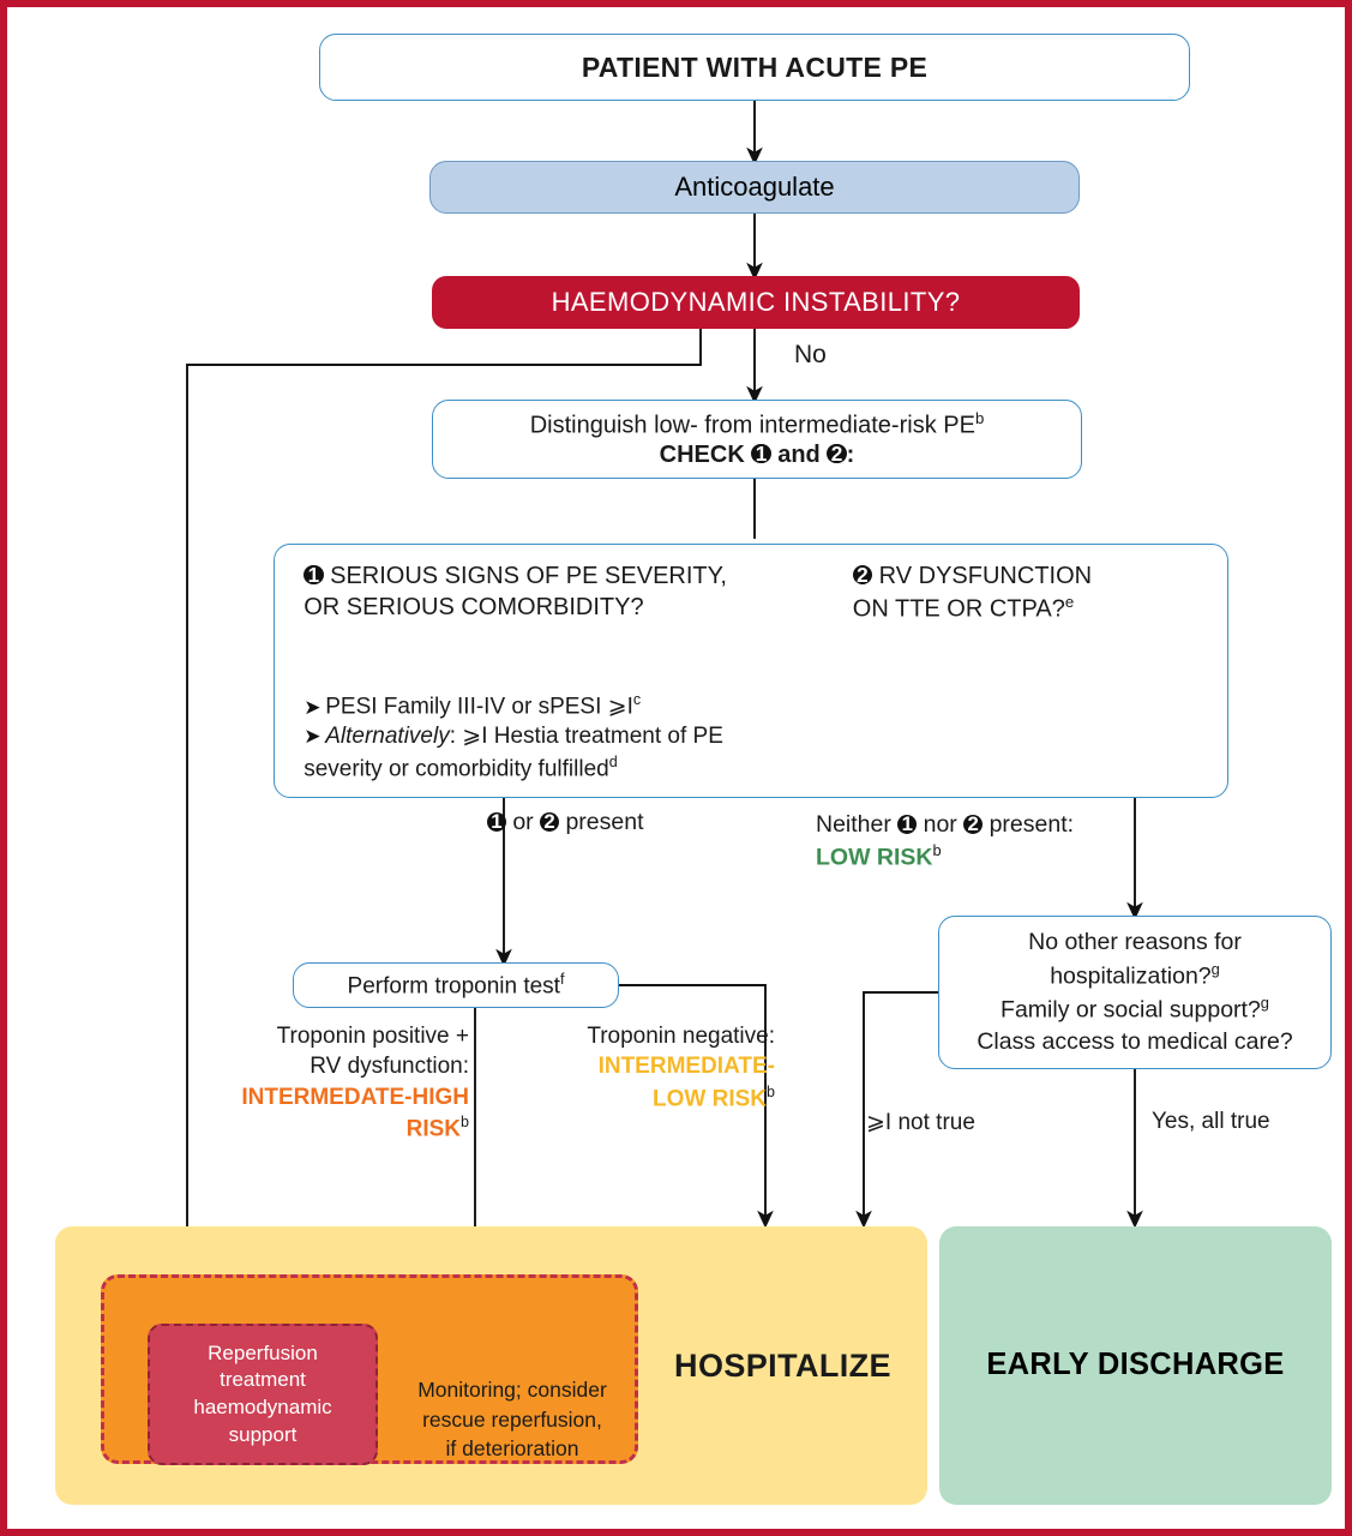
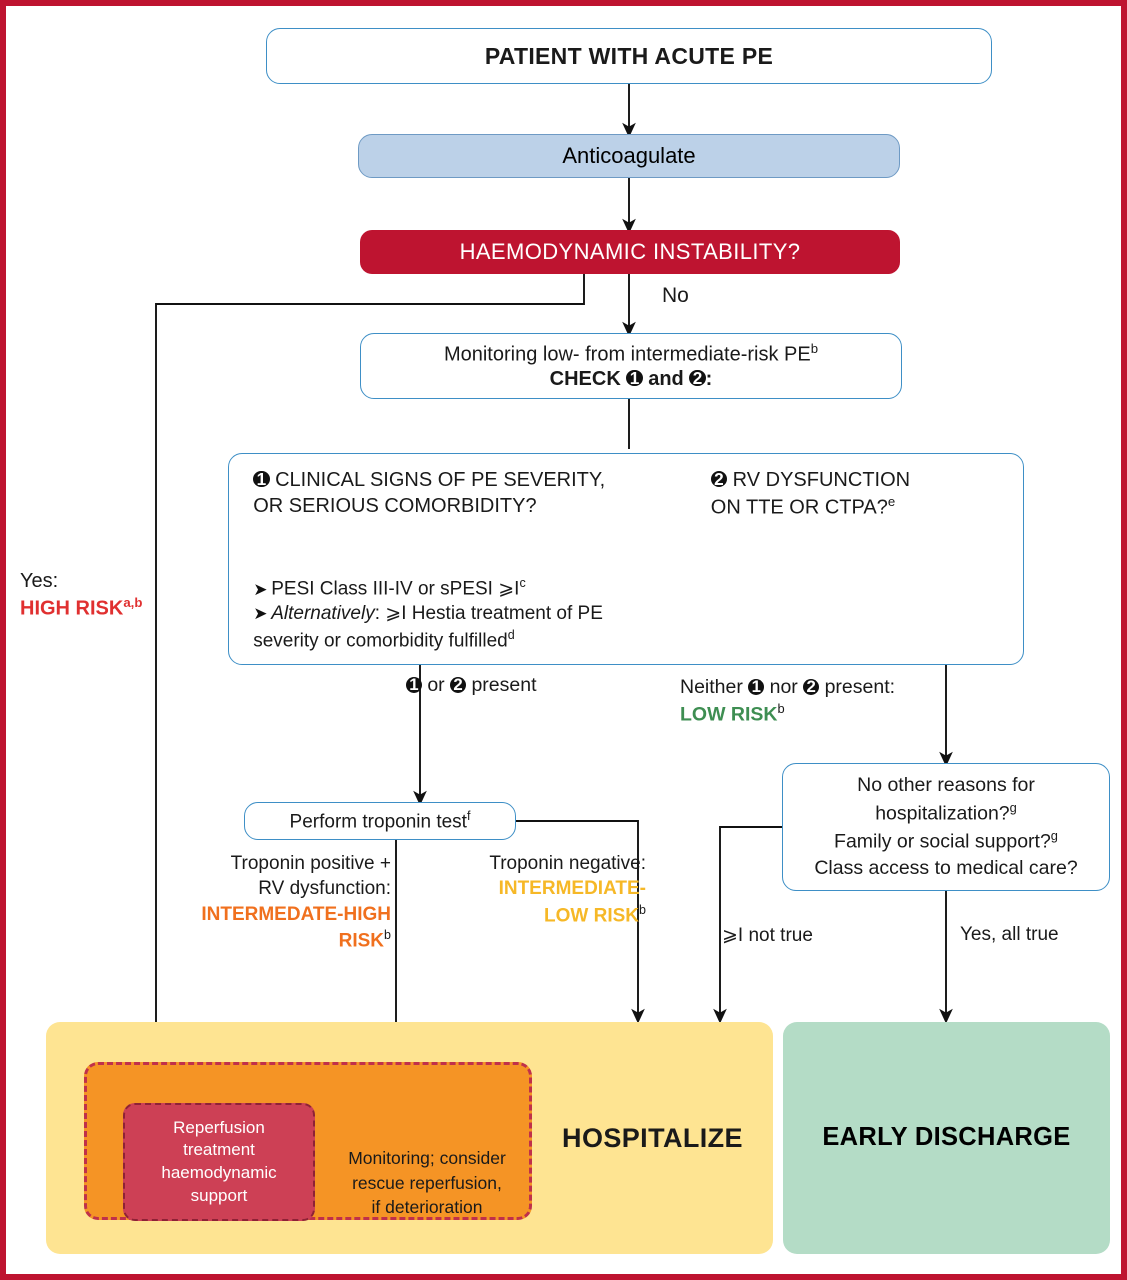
  PATIENT WITH ACUTE PE
  Anticoagulate
  HAEMODYNAMIC INSTABILITY?
  No
+ Yes:
+ HIGH RISKa,b
- Distinguish low- from intermediate-risk PEb
+ Monitoring low- from intermediate-risk PEb
  CHECK 1 and 2 :
- 1 SERIOUS SIGNS OF PE SEVERITY,
+ 1 CLINICAL SIGNS OF PE SEVERITY,
  OR SERIOUS COMORBIDITY?
- ➤ PESI Family III-IV or sPESI ⩾Ic
+ ➤ PESI Class III-IV or sPESI ⩾Ic
  ➤ Alternatively: ⩾I Hestia treatment of PE
  severity or comorbidity fulfilledd
  2 RV DYSFUNCTION
  ON TTE OR CTPA?e
  1 or 2 present
  Neither 1 nor 2 present:
  LOW RISKb
  Perform troponin testf
  Troponin positive +
  RV dysfunction:
  INTERMEDATE-HIGH
  RISKb
  Troponin negative:
  INTERMEDIATE-
  LOW RISKb
  No other reasons for
  hospitalization?g
  Family or social support?g
  Class access to medical care?
  ⩾I not true
  Yes, all true
  Reperfusion
  treatment
  haemodynamic
  support
  Monitoring; consider
  rescue reperfusion,
  if deterioration
  HOSPITALIZE
  EARLY DISCHARGE
